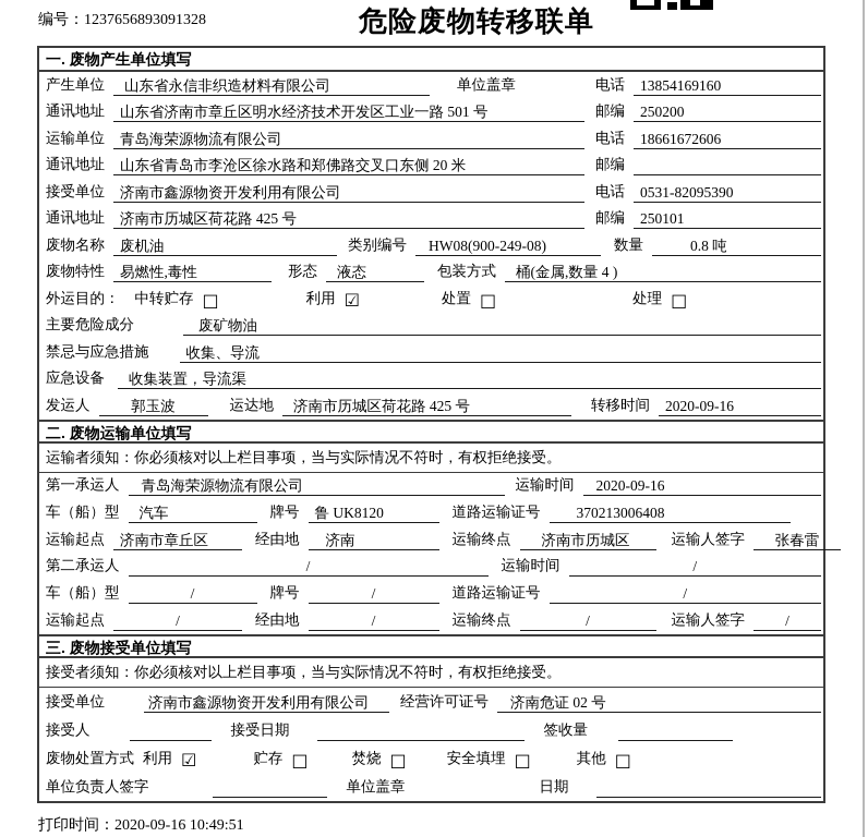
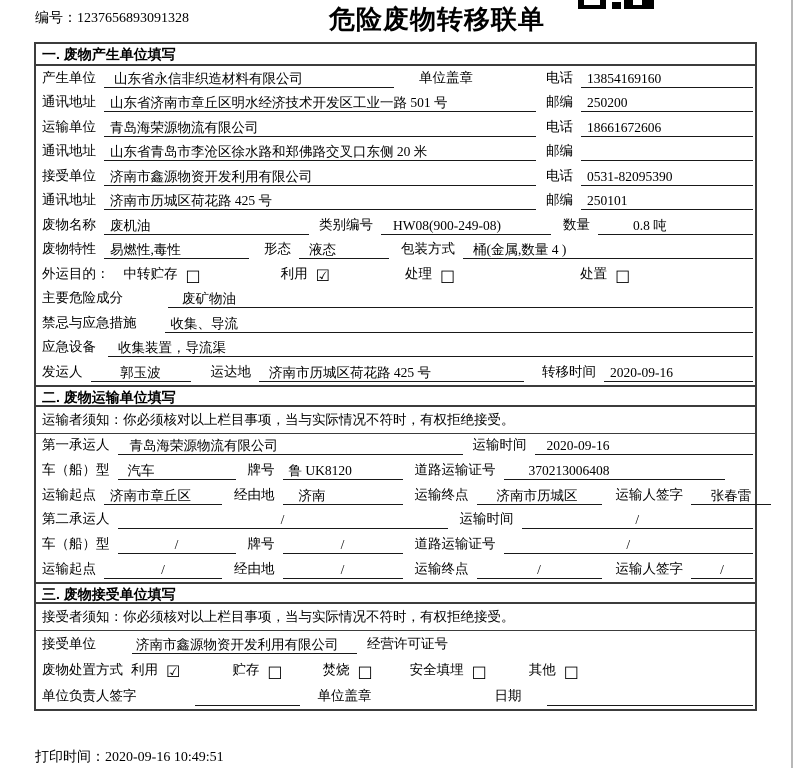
  编号：1237656893091328
  危险废物转移联单
  一. 废物产生单位填写
  产生单位
  山东省永信非织造材料有限公司
  单位盖章
  电话
  13854169160
  通讯地址
  山东省济南市章丘区明水经济技术开发区工业一路 501 号
  邮编
  250200
  运输单位
  青岛海荣源物流有限公司
  电话
  18661672606
  通讯地址
  山东省青岛市李沧区徐水路和郑佛路交叉口东侧 20 米
  邮编
  接受单位
  济南市鑫源物资开发利用有限公司
  电话
  0531-82095390
  通讯地址
  济南市历城区荷花路 425 号
  邮编
  250101
  废物名称
  废机油
  类别编号
  HW08(900-249-08)
  数量
  0.8 吨
  废物特性
  易燃性,毒性
  形态
  液态
  包装方式
  桶(金属,数量 4 )
  外运目的：
  中转贮存
  □
  利用
  ☑
- 处置
+ 处理
  □
- 处理
+ 处置
  □
  主要危险成分
  废矿物油
  禁忌与应急措施
  收集、导流
  应急设备
  收集装置，导流渠
  发运人
  郭玉波
  运达地
  济南市历城区荷花路 425 号
  转移时间
  2020-09-16
  二. 废物运输单位填写
  运输者须知：你必须核对以上栏目事项，当与实际情况不符时，有权拒绝接受。
  第一承运人
  青岛海荣源物流有限公司
  运输时间
  2020-09-16
  车（船）型
  汽车
  牌号
  鲁 UK8120
  道路运输证号
  370213006408
  运输起点
  济南市章丘区
  经由地
  济南
  运输终点
  济南市历城区
  运输人签字
  张春雷
  第二承运人
  /
  运输时间
  /
  车（船）型
  /
  牌号
  /
  道路运输证号
  /
  运输起点
  /
  经由地
  /
  运输终点
  /
  运输人签字
  /
  三. 废物接受单位填写
  接受者须知：你必须核对以上栏目事项，当与实际情况不符时，有权拒绝接受。
  接受单位
  济南市鑫源物资开发利用有限公司
  经营许可证号
- 济南危证 02 号
- 接受人
- 接受日期
- 签收量
  废物处置方式
  利用
  ☑
  贮存
  □
  焚烧
  □
  安全填埋
  □
  其他
  □
  单位负责人签字
  单位盖章
  日期
  打印时间：2020-09-16 10:49:51
